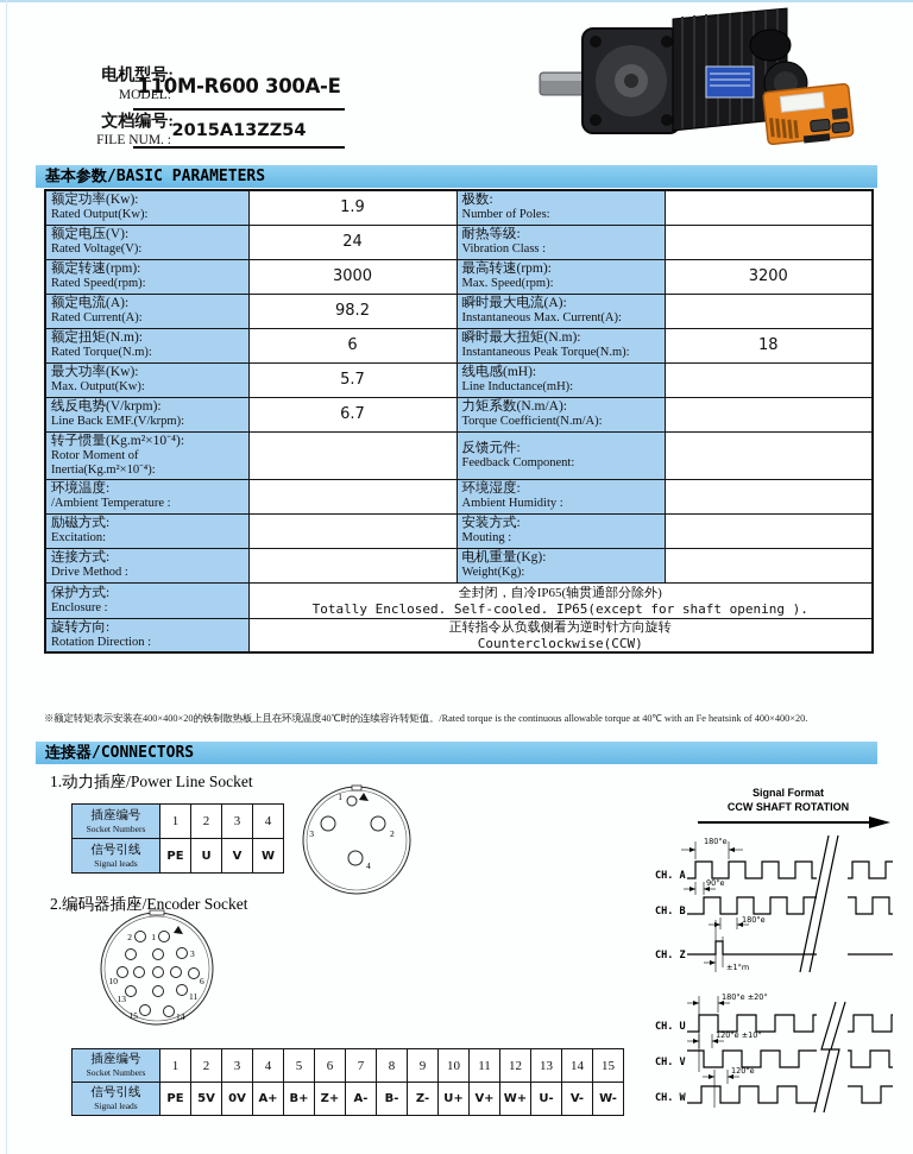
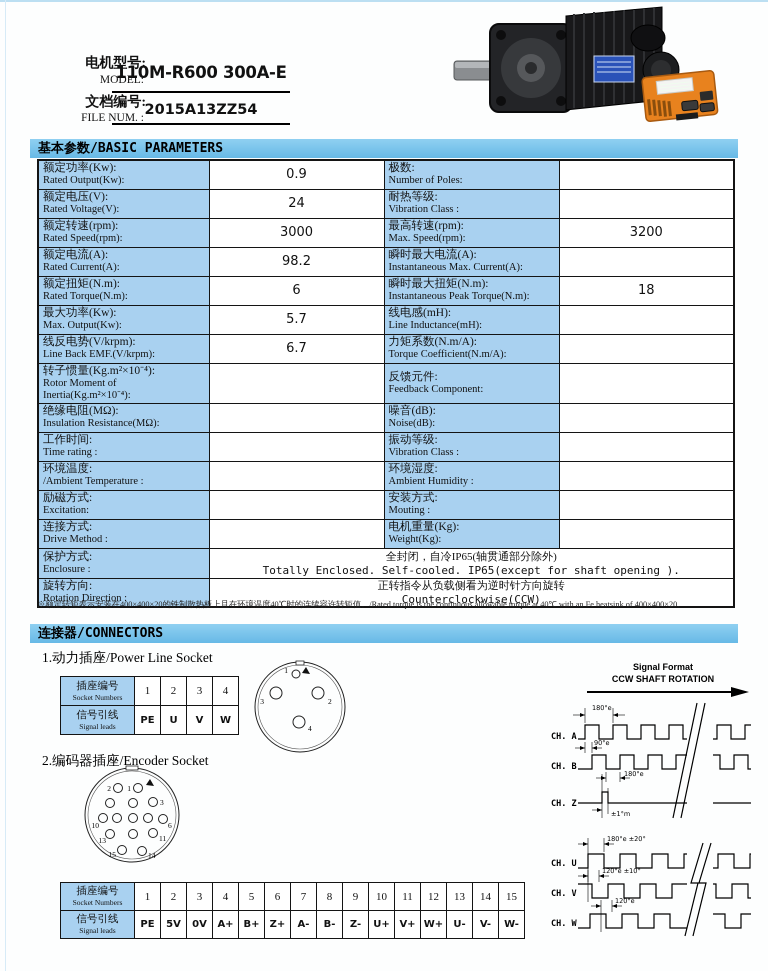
  电机型号:
  MODEL:
  110M-R600 300A-E
  文档编号:
  FILE NUM. :
  2015A13ZZ54
  基本参数/BASIC PARAMETERS
- 额定功率(Kw):Rated Output(Kw):	1.9	极数:Number of Poles:
+ 额定功率(Kw):Rated Output(Kw):	0.9	极数:Number of Poles:
  额定电压(V):Rated Voltage(V):	24	耐热等级:Vibration Class :
  额定转速(rpm):Rated Speed(rpm):	3000	最高转速(rpm):Max. Speed(rpm):	3200
  额定电流(A):Rated Current(A):	98.2	瞬时最大电流(A):Instantaneous Max. Current(A):
  额定扭矩(N.m):Rated Torque(N.m):	6	瞬时最大扭矩(N.m):Instantaneous Peak Torque(N.m):	18
  最大功率(Kw):Max. Output(Kw):	5.7	线电感(mH):Line Inductance(mH):
  线反电势(V/krpm):Line Back EMF.(V/krpm):	6.7	力矩系数(N.m/A):Torque Coefficient(N.m/A):
  转子惯量(Kg.m²×10⁻⁴):Rotor Moment of Inertia(Kg.m²×10⁻⁴):		反馈元件:Feedback Component:
+ 绝缘电阻(MΩ):Insulation Resistance(MΩ):		噪音(dB):Noise(dB):
+ 工作时间:Time rating :		振动等级:Vibration Class :
  环境温度:/Ambient Temperature :		环境湿度:Ambient Humidity :
  励磁方式:Excitation:		安装方式:Mouting :
  连接方式:Drive Method :		电机重量(Kg):Weight(Kg):
  保护方式:Enclosure :	全封闭，自冷IP65(轴贯通部分除外) Totally Enclosed. Self-cooled. IP65(except for shaft opening ).
  旋转方向:Rotation Direction :	正转指令从负载侧看为逆时针方向旋转 Counterclockwise(CCW)
  ※额定转矩表示安装在400×400×20的铁制散热板上且在环境温度40℃时的连续容许转矩值。/Rated torque is the continuous allowable torque at 40℃ with an Fe heatsink of 400×400×20.
  连接器/CONNECTORS
  1.动力插座/Power Line Socket
  插座编号Socket Numbers	1	2	3	4
  信号引线Signal leads	PE	U	V	W
  1
  2
  3
  4
  2.编码器插座/Encoder Socket
  2
  1
  3
  10
  6
  13
  11
  15
  14
  插座编号Socket Numbers	1	2	3	4	5	6	7	8	9	10	11	12	13	14	15
  信号引线Signal leads	PE	5V	0V	A+	B+	Z+	A-	B-	Z-	U+	V+	W+	U-	V-	W-
  Signal Format
  CCW SHAFT ROTATION
  CH. A
  180°e
  CH. B
  90°e
  180°e
  CH. Z
  ±1°m
  CH. U
  180°e ±20°
  CH. V
  120°e ±10°
  CH. W
  120°e
